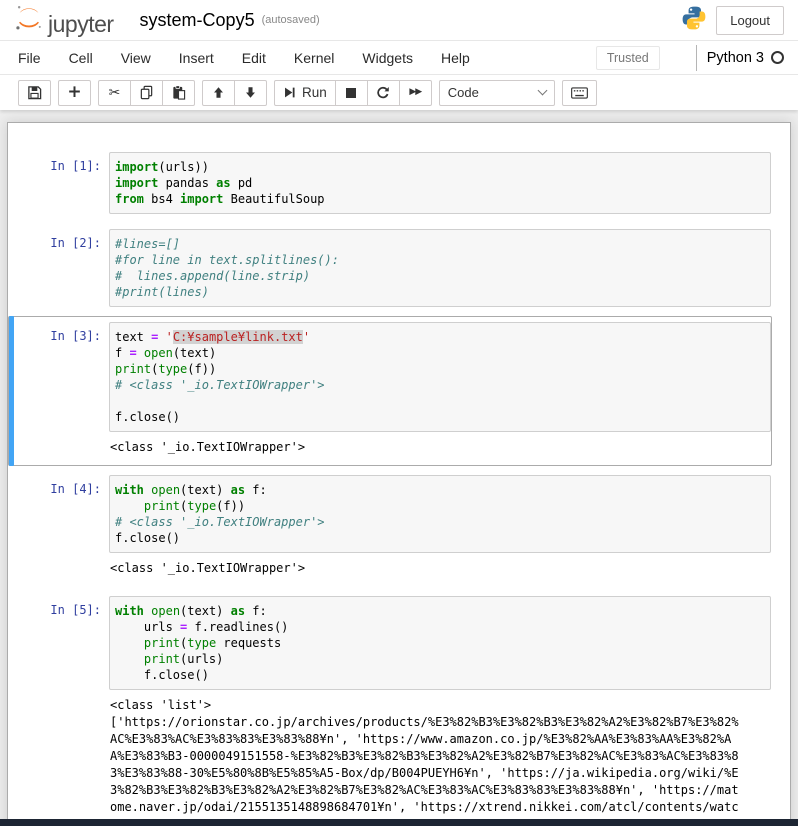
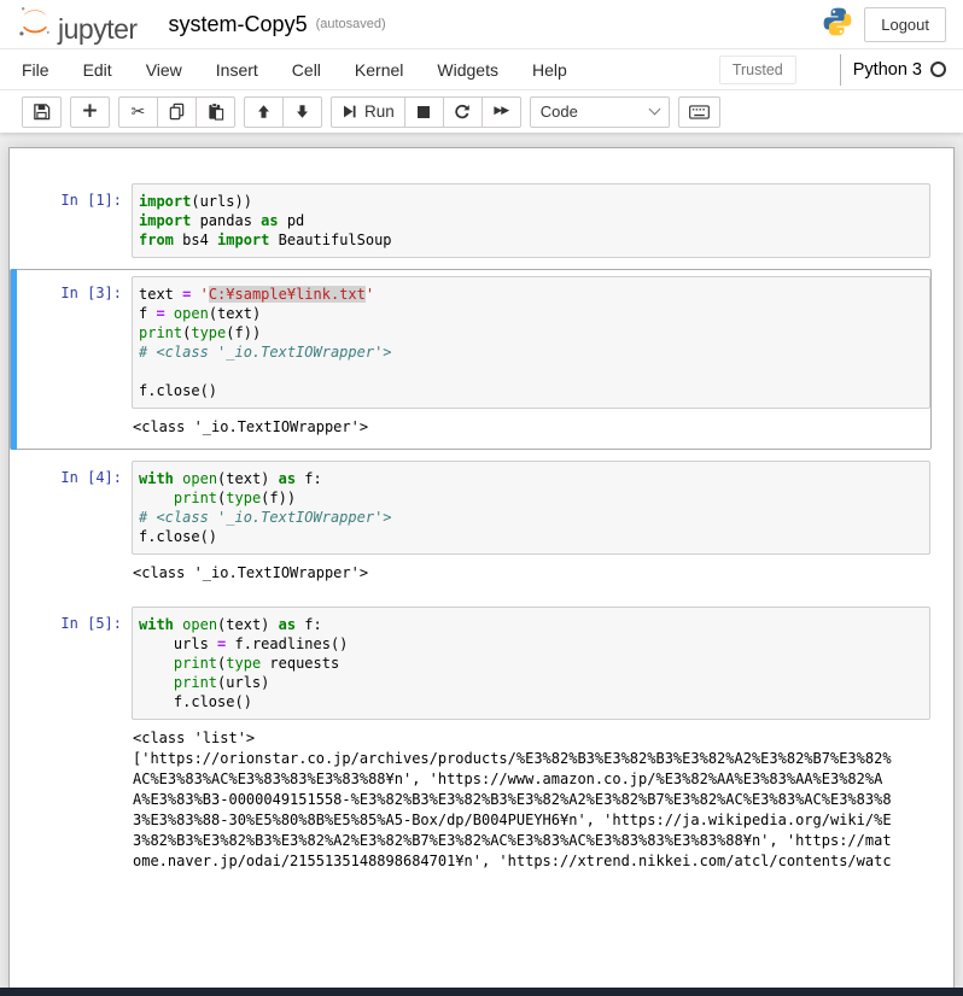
  jupyter
  system-Copy5
  (autosaved)
  Logout
  File
- Cell
+ Edit
  View
  Insert
- Edit
+ Cell
  Kernel
  Widgets
  Help
  Trusted
  Python 3
  +
  ✂
  Run
  ▶▶
  Code
  In [1]:
  import(urls)) import pandas as pd from bs4 import BeautifulSoup
- In [2]:
- #lines=[] #for line in text.splitlines(): # lines.append(line.strip) #print(lines)
  In [3]:
  text = 'C:¥sample¥link.txt' f = open(text) print(type(f)) # <class '_io.TextIOWrapper'> f.close()
  <class '_io.TextIOWrapper'>
  In [4]:
  with open(text) as f: print(type(f)) # <class '_io.TextIOWrapper'> f.close()
  <class '_io.TextIOWrapper'>
  In [5]:
  with open(text) as f: urls = f.readlines() print(type requests print(urls) f.close()
  <class 'list'>
  ['https://orionstar.co.jp/archives/products/%E3%82%B3%E3%82%B3%E3%82%A2%E3%82%B7%E3%82%
  AC%E3%83%AC%E3%83%83%E3%83%88¥n', 'https://www.amazon.co.jp/%E3%82%AA%E3%83%AA%E3%82%A
  A%E3%83%B3-0000049151558-%E3%82%B3%E3%82%B3%E3%82%A2%E3%82%B7%E3%82%AC%E3%83%AC%E3%83%8
  3%E3%83%88-30%E5%80%8B%E5%85%A5-Box/dp/B004PUEYH6¥n', 'https://ja.wikipedia.org/wiki/%E
  3%82%B3%E3%82%B3%E3%82%A2%E3%82%B7%E3%82%AC%E3%83%AC%E3%83%83%E3%83%88¥n', 'https://mat
  ome.naver.jp/odai/2155135148898684701¥n', 'https://xtrend.nikkei.com/atcl/contents/watc
